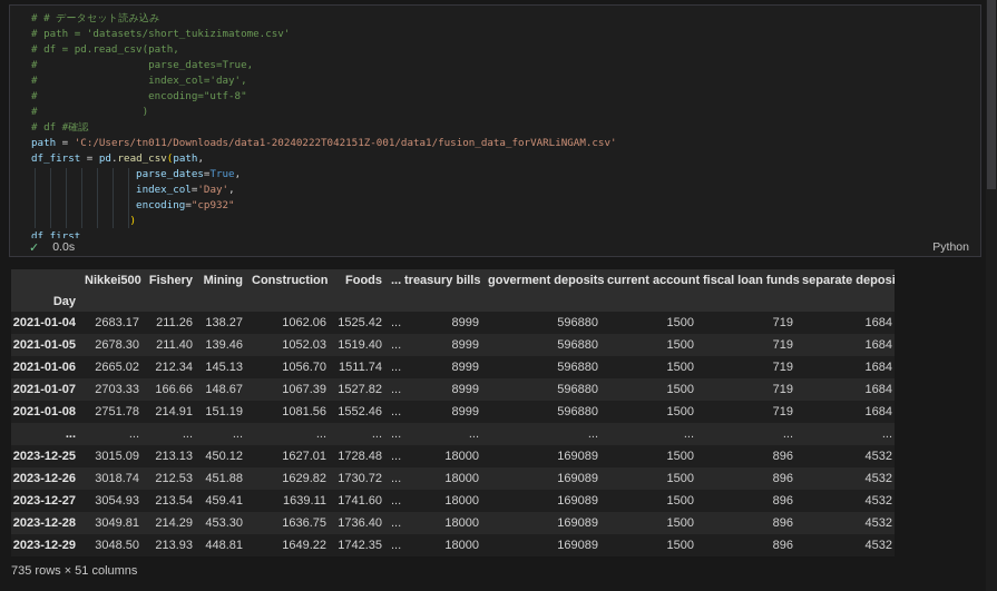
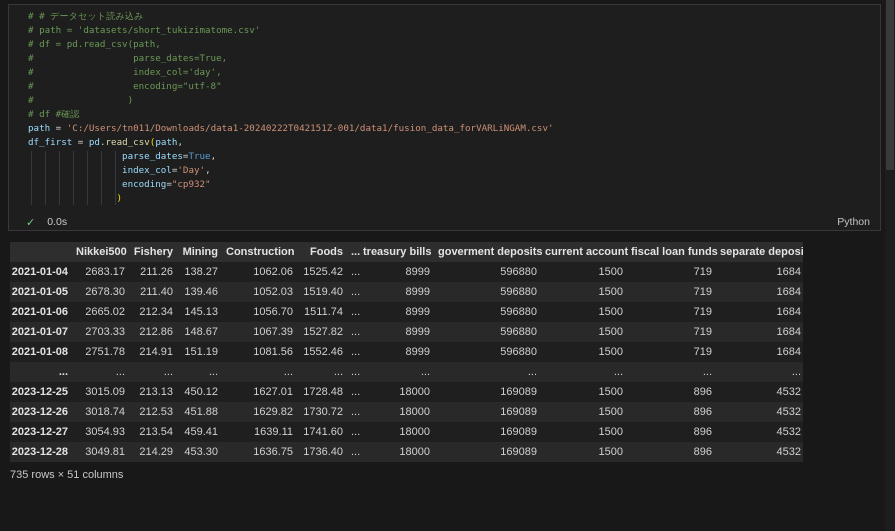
  # # データセット読み込み
  # path = 'datasets/short_tukizimatome.csv'
  # df = pd.read_csv(path,
  # parse_dates=True,
  # index_col='day',
  # encoding="utf-8"
  # )
  # df #確認
  path = 'C:/Users/tn011/Downloads/data1-20240222T042151Z-001/data1/fusion_data_forVARLiNGAM.csv'
  df_first = pd.read_csv(path,
  parse_dates=True,
  index_col='Day',
  encoding="cp932"
  )
- df_first
  ✓
  0.0s
  Python
  	Nikkei500	Fishery	Mining	Construction	Foods	...	treasury bills	goverment deposits	current account	fiscal loan funds	separate deposi
- Day
  2021-01-04	2683.17	211.26	138.27	1062.06	1525.42	...	8999	596880	1500	719	1684
  2021-01-05	2678.30	211.40	139.46	1052.03	1519.40	...	8999	596880	1500	719	1684
  2021-01-06	2665.02	212.34	145.13	1056.70	1511.74	...	8999	596880	1500	719	1684
- 2021-01-07	2703.33	166.66	148.67	1067.39	1527.82	...	8999	596880	1500	719	1684
+ 2021-01-07	2703.33	212.86	148.67	1067.39	1527.82	...	8999	596880	1500	719	1684
  2021-01-08	2751.78	214.91	151.19	1081.56	1552.46	...	8999	596880	1500	719	1684
  ...	...	...	...	...	...	...	...	...	...	...	...
  2023-12-25	3015.09	213.13	450.12	1627.01	1728.48	...	18000	169089	1500	896	4532
  2023-12-26	3018.74	212.53	451.88	1629.82	1730.72	...	18000	169089	1500	896	4532
  2023-12-27	3054.93	213.54	459.41	1639.11	1741.60	...	18000	169089	1500	896	4532
  2023-12-28	3049.81	214.29	453.30	1636.75	1736.40	...	18000	169089	1500	896	4532
- 2023-12-29	3048.50	213.93	448.81	1649.22	1742.35	...	18000	169089	1500	896	4532
  735 rows × 51 columns
